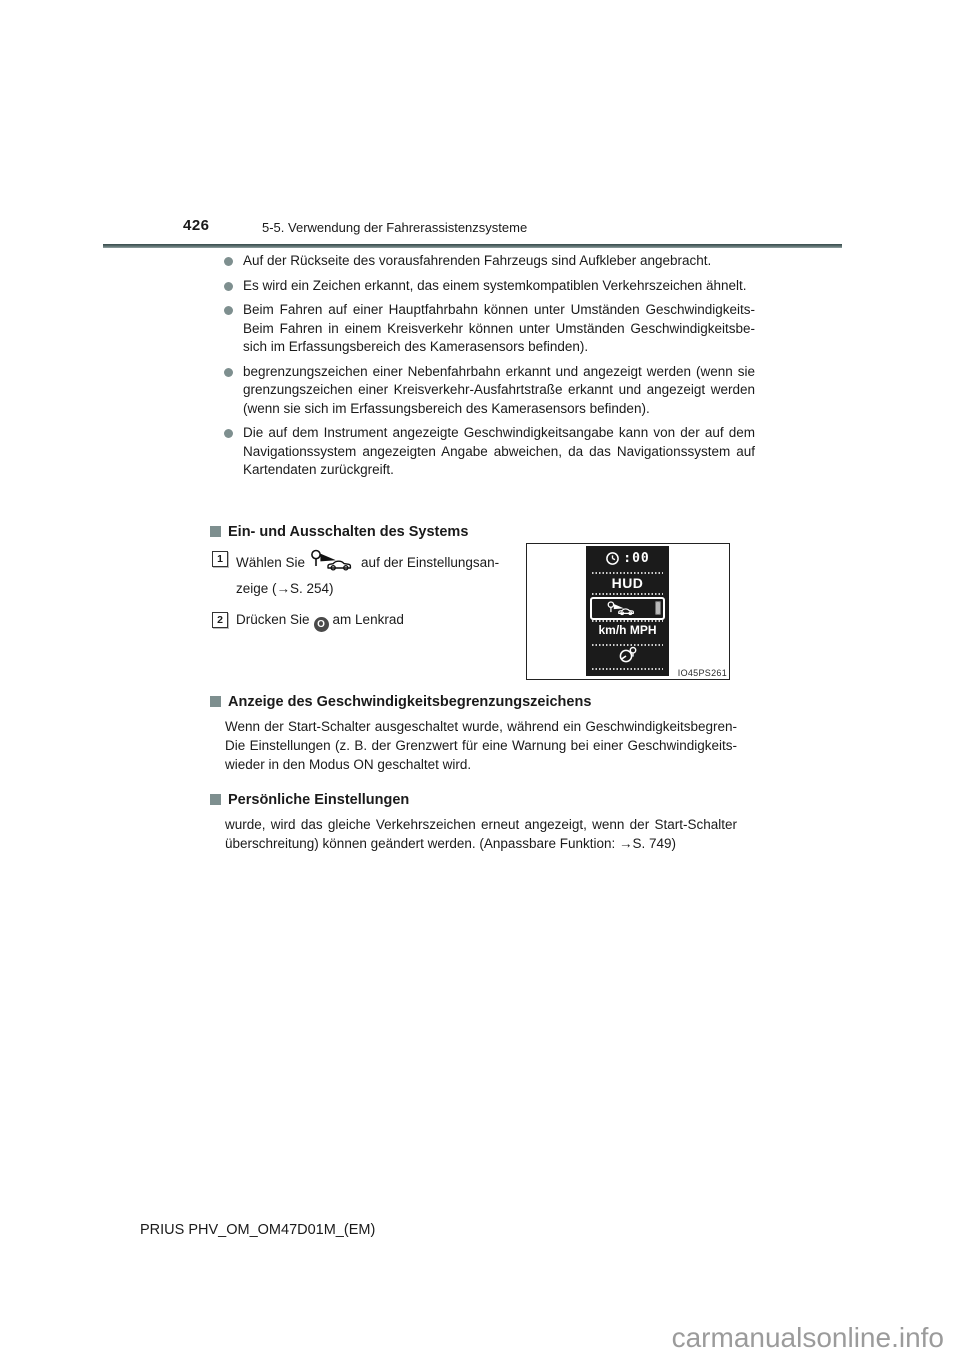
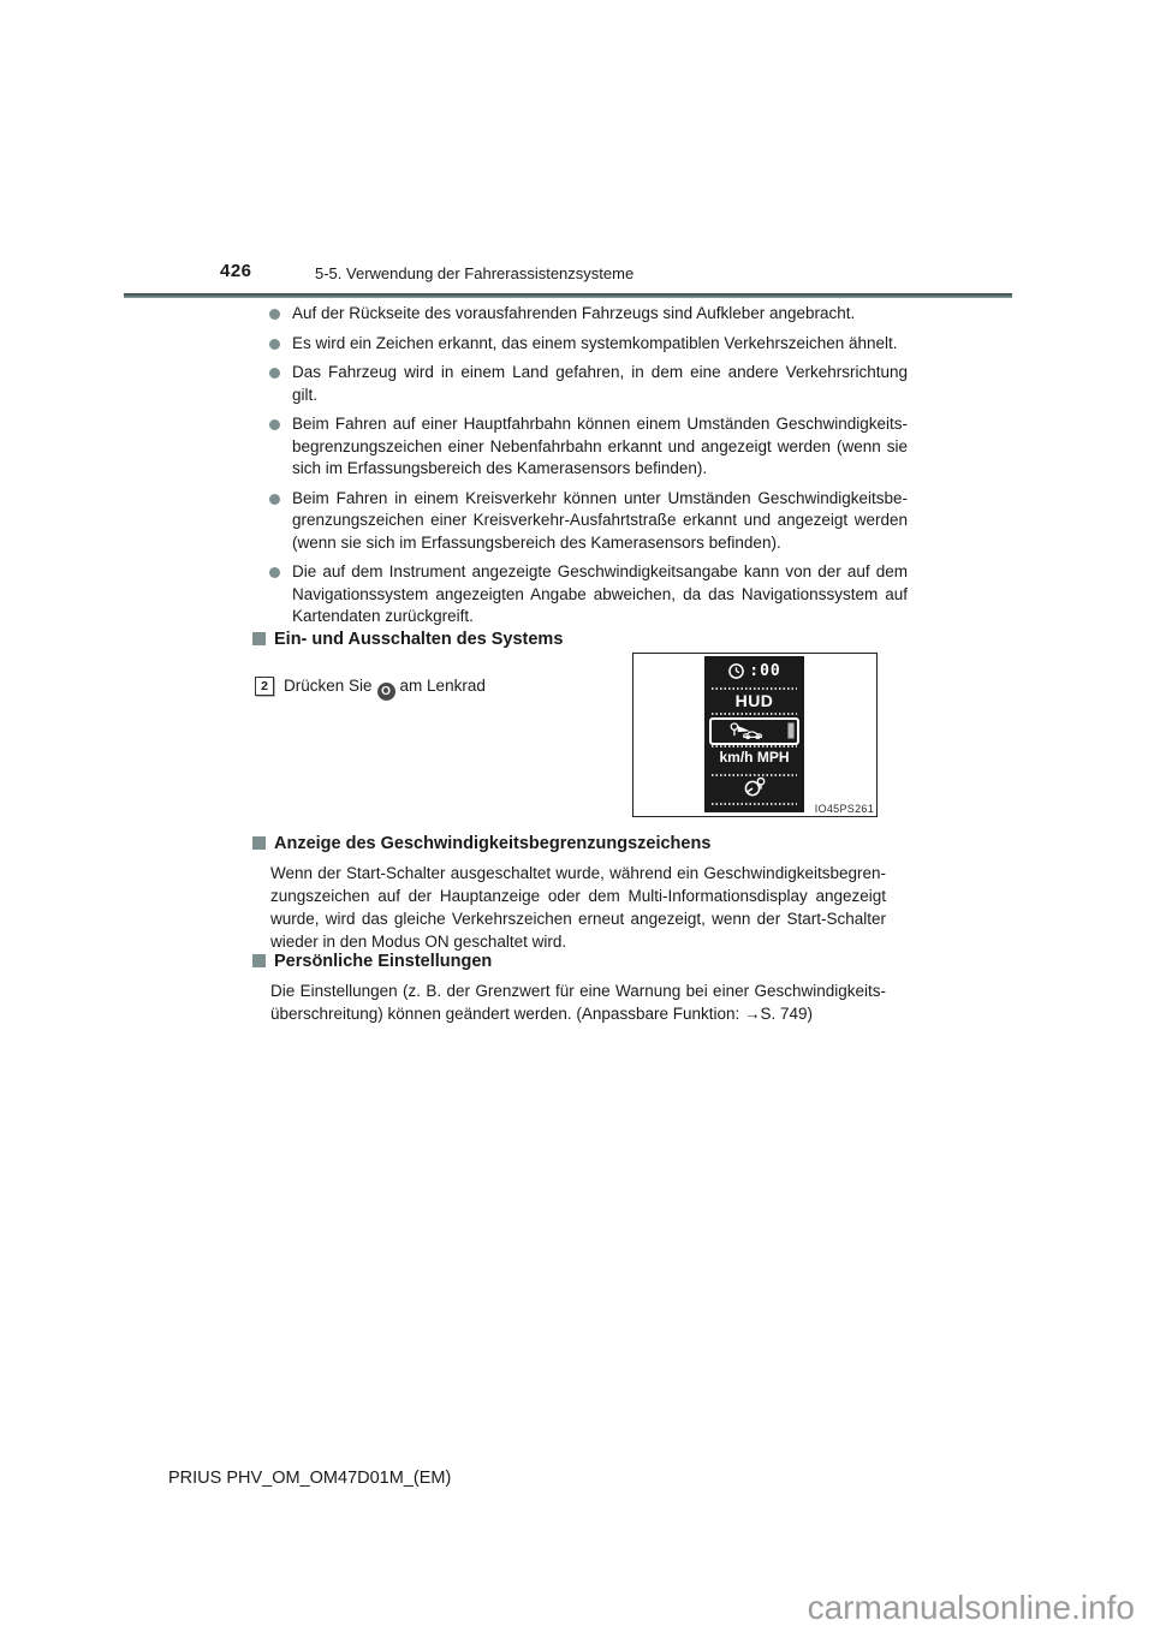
  426
  5-5. Verwendung der Fahrerassistenzsysteme
  Auf der Rückseite des vorausfahrenden Fahrzeugs sind Aufkleber angebracht.
  Es wird ein Zeichen erkannt, das einem systemkompatiblen Verkehrszeichen ähnelt.
+ Das Fahrzeug wird in einem Land gefahren, in dem eine andere Verkehrsrichtung
+ gilt.
- Beim Fahren auf einer Hauptfahrbahn können unter Umständen Geschwindigkeits-
+ Beim Fahren auf einer Hauptfahrbahn können einem Umständen Geschwindigkeits-
- Beim Fahren in einem Kreisverkehr können unter Umständen Geschwindigkeitsbe-
+ begrenzungszeichen einer Nebenfahrbahn erkannt und angezeigt werden (wenn sie
  sich im Erfassungsbereich des Kamerasensors befinden).
- begrenzungszeichen einer Nebenfahrbahn erkannt und angezeigt werden (wenn sie
+ Beim Fahren in einem Kreisverkehr können unter Umständen Geschwindigkeitsbe-
  grenzungszeichen einer Kreisverkehr-Ausfahrtstraße erkannt und angezeigt werden
  (wenn sie sich im Erfassungsbereich des Kamerasensors befinden).
  Die auf dem Instrument angezeigte Geschwindigkeitsangabe kann von der auf dem
  Navigationssystem angezeigten Angabe abweichen, da das Navigationssystem auf
  Kartendaten zurückgreift.
  Ein- und Ausschalten des Systems
- 1
- Wählen Sie auf der Einstellungsan-
- zeige (→S. 254)
  2
  Drücken Sie O am Lenkrad
  :00
  HUD
  km/h MPH
  IO45PS261
  Anzeige des Geschwindigkeitsbegrenzungszeichens
  Wenn der Start-Schalter ausgeschaltet wurde, während ein Geschwindigkeitsbegren-
+ zungszeichen auf der Hauptanzeige oder dem Multi-Informationsdisplay angezeigt
- Die Einstellungen (z. B. der Grenzwert für eine Warnung bei einer Geschwindigkeits-
+ wurde, wird das gleiche Verkehrszeichen erneut angezeigt, wenn der Start-Schalter
  wieder in den Modus ON geschaltet wird.
  Persönliche Einstellungen
- wurde, wird das gleiche Verkehrszeichen erneut angezeigt, wenn der Start-Schalter
+ Die Einstellungen (z. B. der Grenzwert für eine Warnung bei einer Geschwindigkeits-
  überschreitung) können geändert werden. (Anpassbare Funktion: →S. 749)
  PRIUS PHV_OM_OM47D01M_(EM)
  carmanualsonline.info
